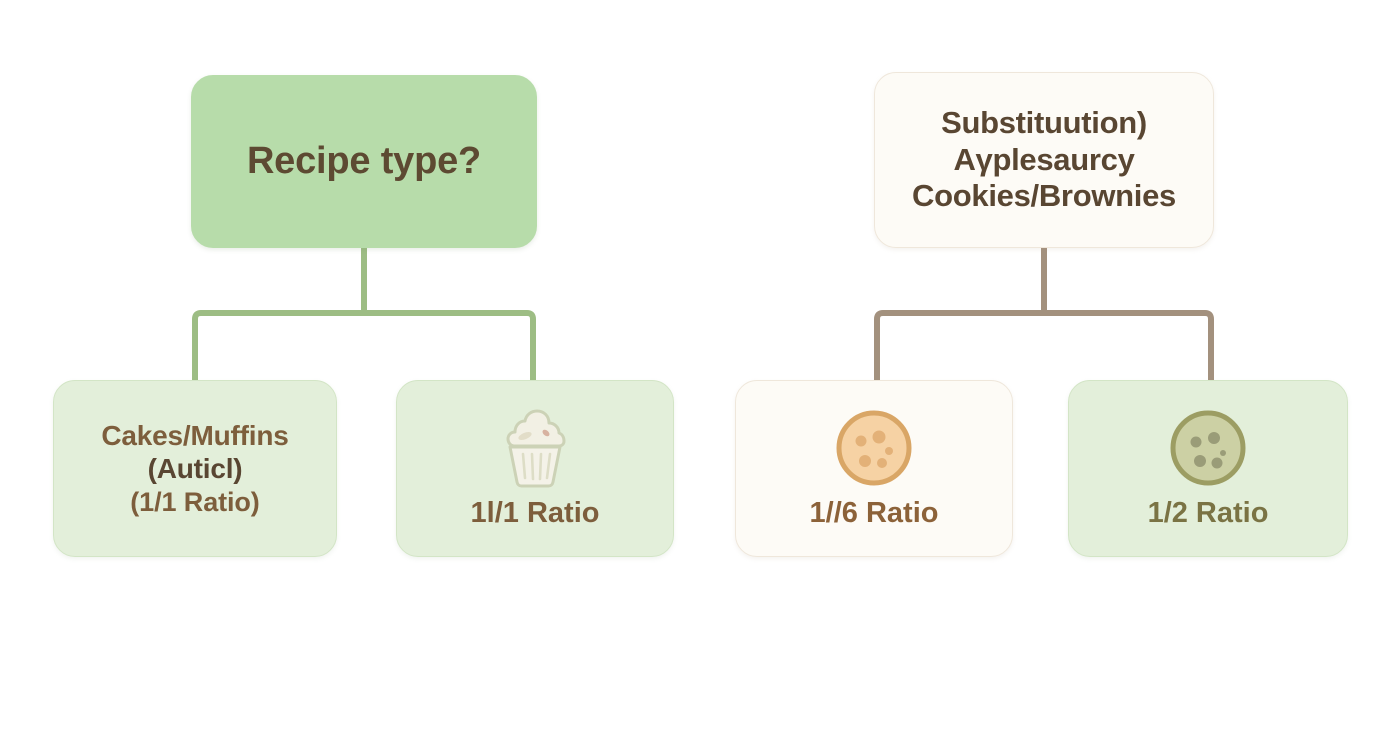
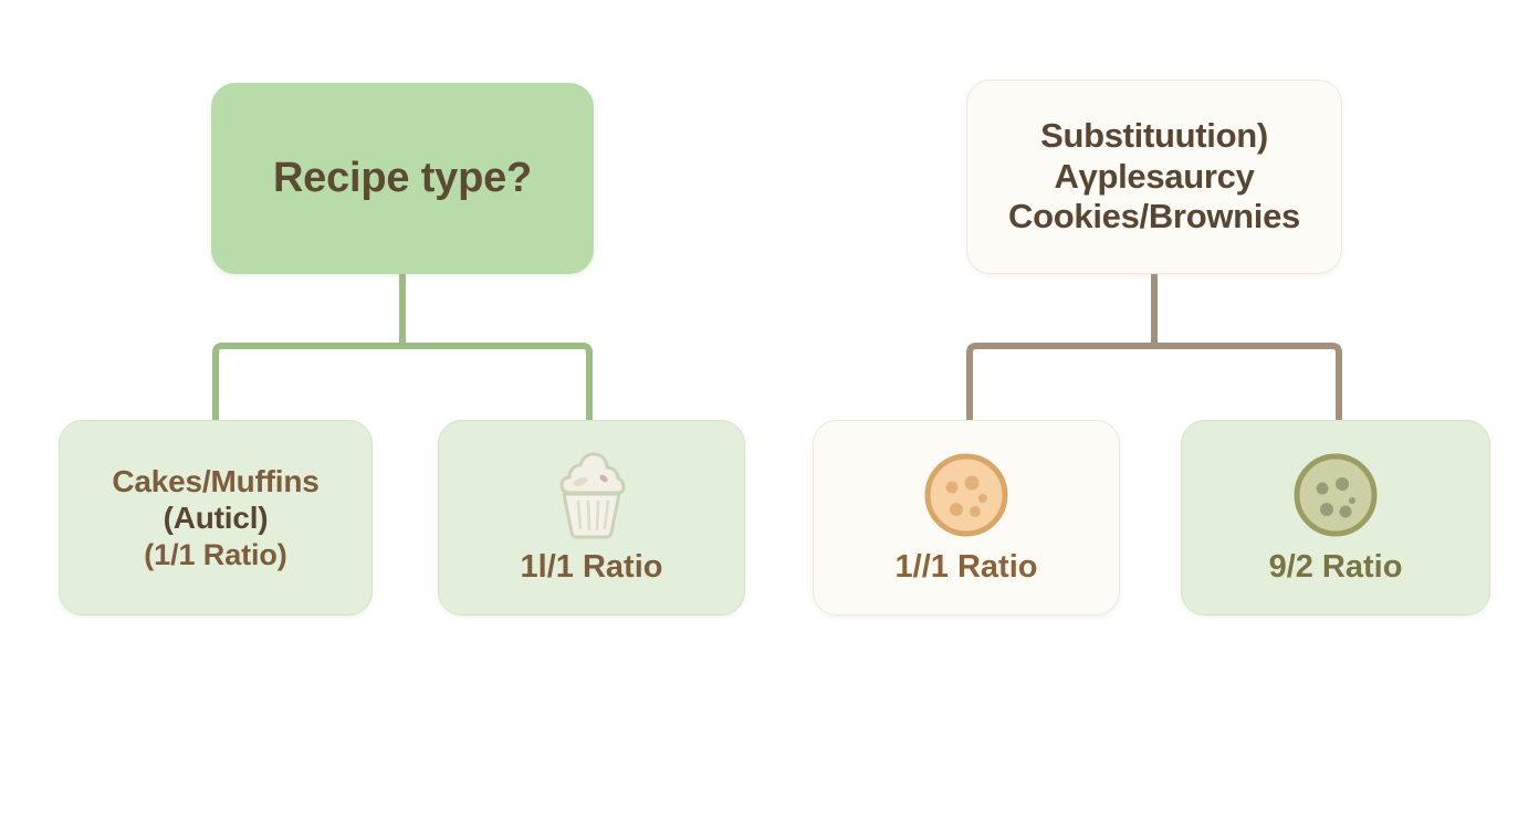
  Recipe type?
  Cakes/Muffins
  (Auticl)
  (1/1 Ratio)
  1l/1 Ratio
  Substituution)
  Aγplesaurcy
  Cookies/Brownies
- 1//6 Ratio
+ 1//1 Ratio
- 1/2 Ratio
+ 9/2 Ratio
